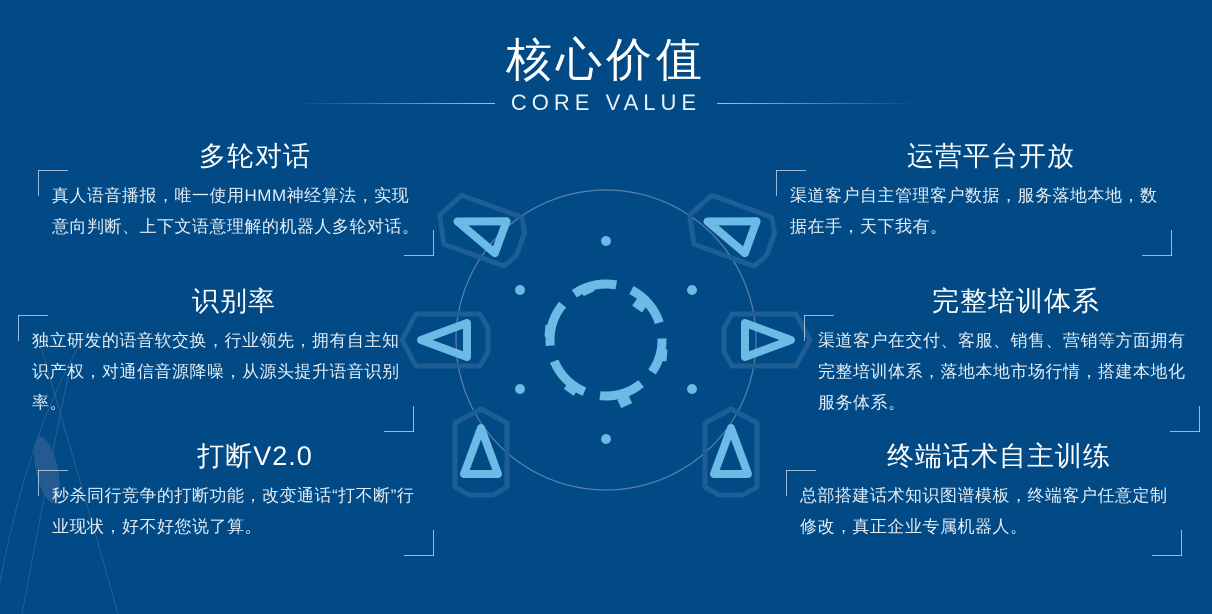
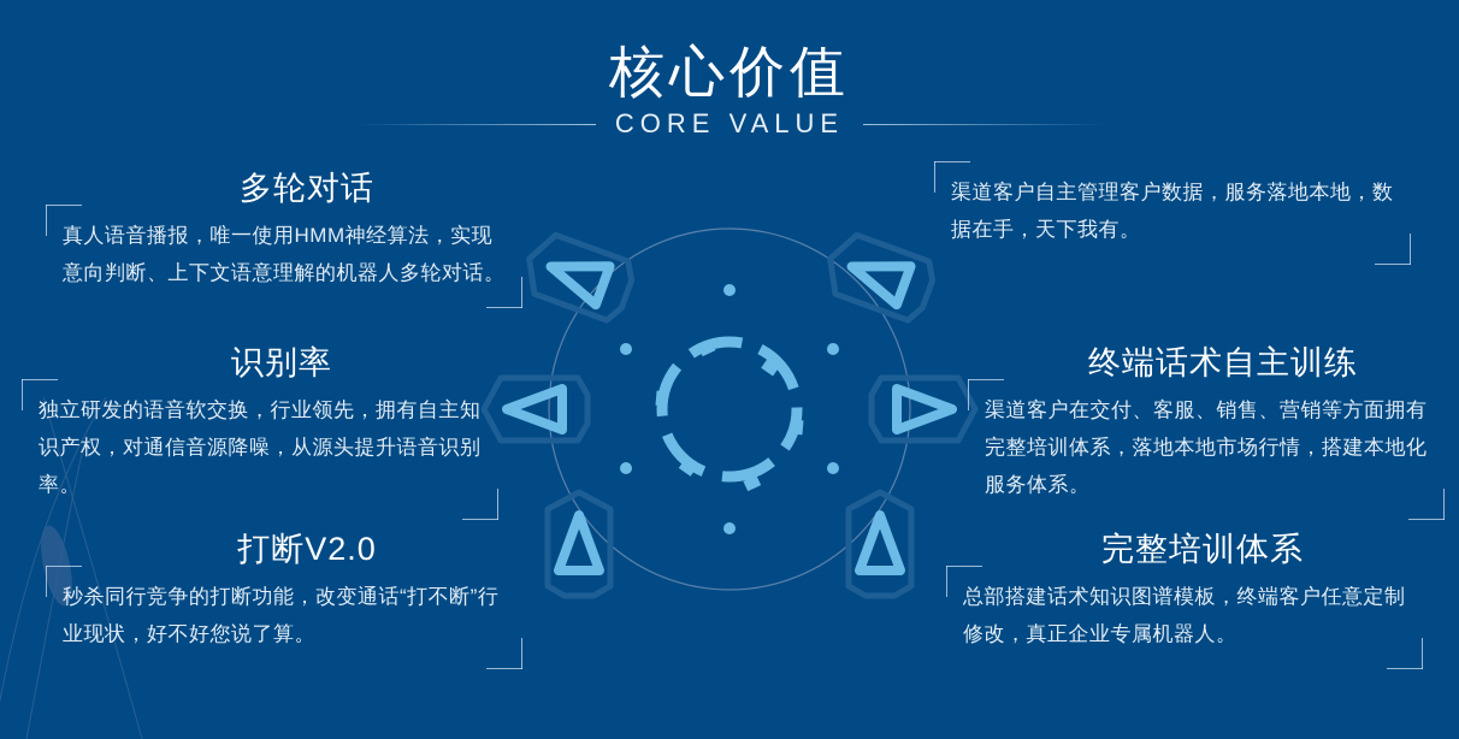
  核心价值
  CORE VALUE
  多轮对话
  真人语音播报，唯一使用HMM神经算法，实现意向判断、上下文语意理解的机器人多轮对话。
  识别率
  独立研发的语音软交换，行业领先，拥有自主知识产权，对通信音源降噪，从源头提升语音识别率。
  打断V2.0
  秒杀同行竞争的打断功能，改变通话“打不断”行业现状，好不好您说了算。
- 运营平台开放
  渠道客户自主管理客户数据，服务落地本地，数据在手，天下我有。
- 完整培训体系
+ 终端话术自主训练
  渠道客户在交付、客服、销售、营销等方面拥有完整培训体系，落地本地市场行情，搭建本地化服务体系。
- 终端话术自主训练
+ 完整培训体系
  总部搭建话术知识图谱模板，终端客户任意定制修改，真正企业专属机器人。
